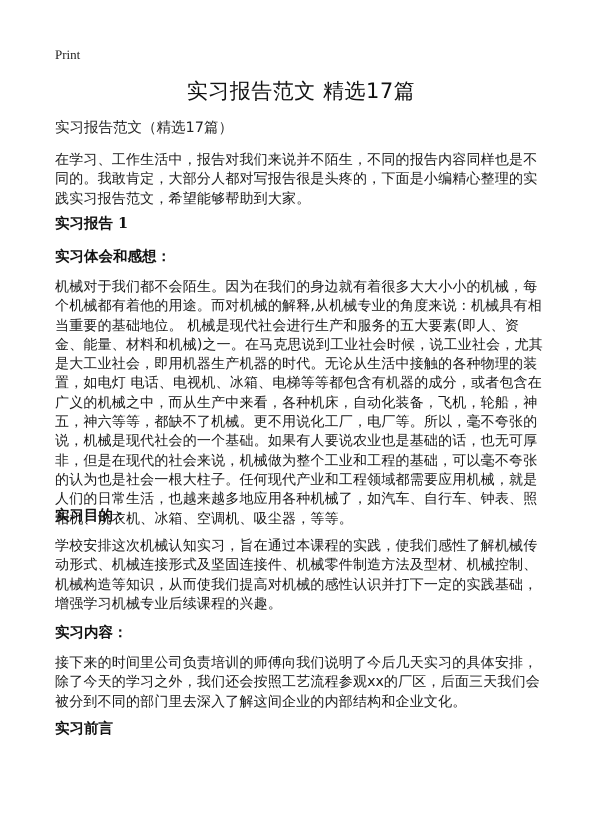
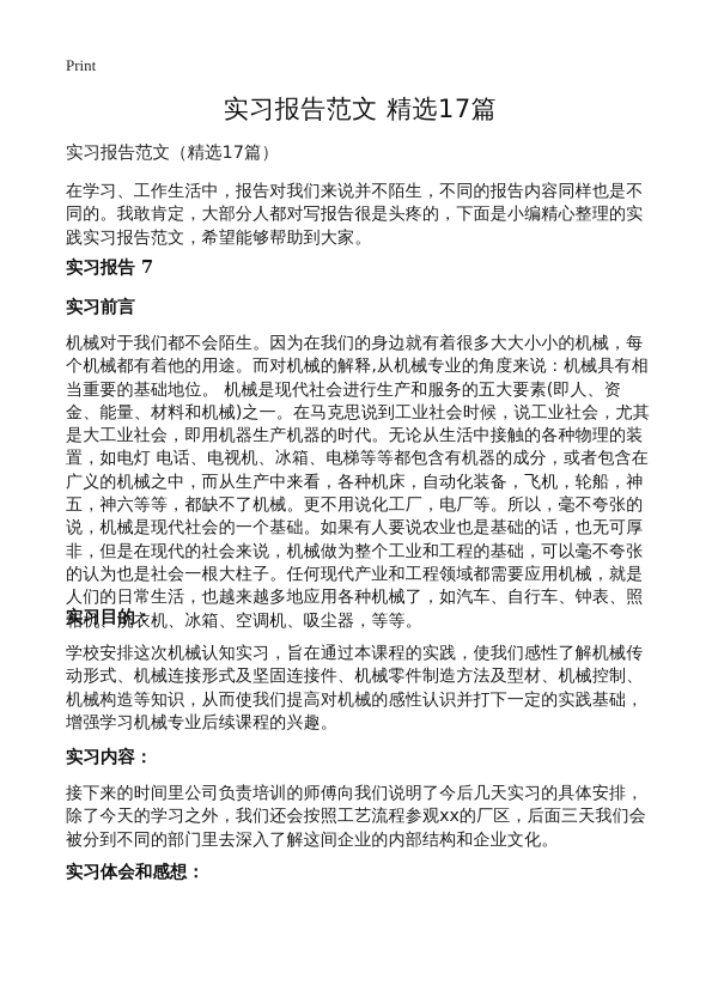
  Print
  实习报告范文 精选17篇
  实习报告范文（精选17篇）
  在学习、工作生活中，报告对我们来说并不陌生，不同的报告内容同样也是不同的。我敢肯定，大部分人都对写报告很是头疼的，下面是小编精心整理的实践实习报告范文，希望能够帮助到大家。
- 实习报告 1
+ 实习报告 7
- 实习体会和感想：
+ 实习前言
  机械对于我们都不会陌生。因为在我们的身边就有着很多大大小小的机械，每个机械都有着他的用途。而对机械的解释,从机械专业的角度来说：机械具有相当重要的基础地位。 机械是现代社会进行生产和服务的五大要素(即人、资金、能量、材料和机械)之一。在马克思说到工业社会时候，说工业社会，尤其是大工业社会，即用机器生产机器的时代。无论从生活中接触的各种物理的装置，如电灯 电话、电视机、冰箱、电梯等等都包含有机器的成分，或者包含在广义的机械之中，而从生产中来看，各种机床，自动化装备，飞机，轮船，神五，神六等等，都缺不了机械。更不用说化工厂，电厂等。所以，毫不夸张的说，机械是现代社会的一个基础。如果有人要说农业也是基础的话，也无可厚非，但是在现代的社会来说，机械做为整个工业和工程的基础，可以毫不夸张的认为也是社会一根大柱子。任何现代产业和工程领域都需要应用机械，就是人们的日常生活，也越来越多地应用各种机械了，如汽车、自行车、钟表、照相机、洗衣机、冰箱、空调机、吸尘器，等等。
  实习目的：
  学校安排这次机械认知实习，旨在通过本课程的实践，使我们感性了解机械传动形式、机械连接形式及坚固连接件、机械零件制造方法及型材、机械控制、机械构造等知识，从而使我们提高对机械的感性认识并打下一定的实践基础，增强学习机械专业后续课程的兴趣。
  实习内容：
  接下来的时间里公司负责培训的师傅向我们说明了今后几天实习的具体安排，除了今天的学习之外，我们还会按照工艺流程参观xx的厂区，后面三天我们会被分到不同的部门里去深入了解这间企业的内部结构和企业文化。
- 实习前言
+ 实习体会和感想：
